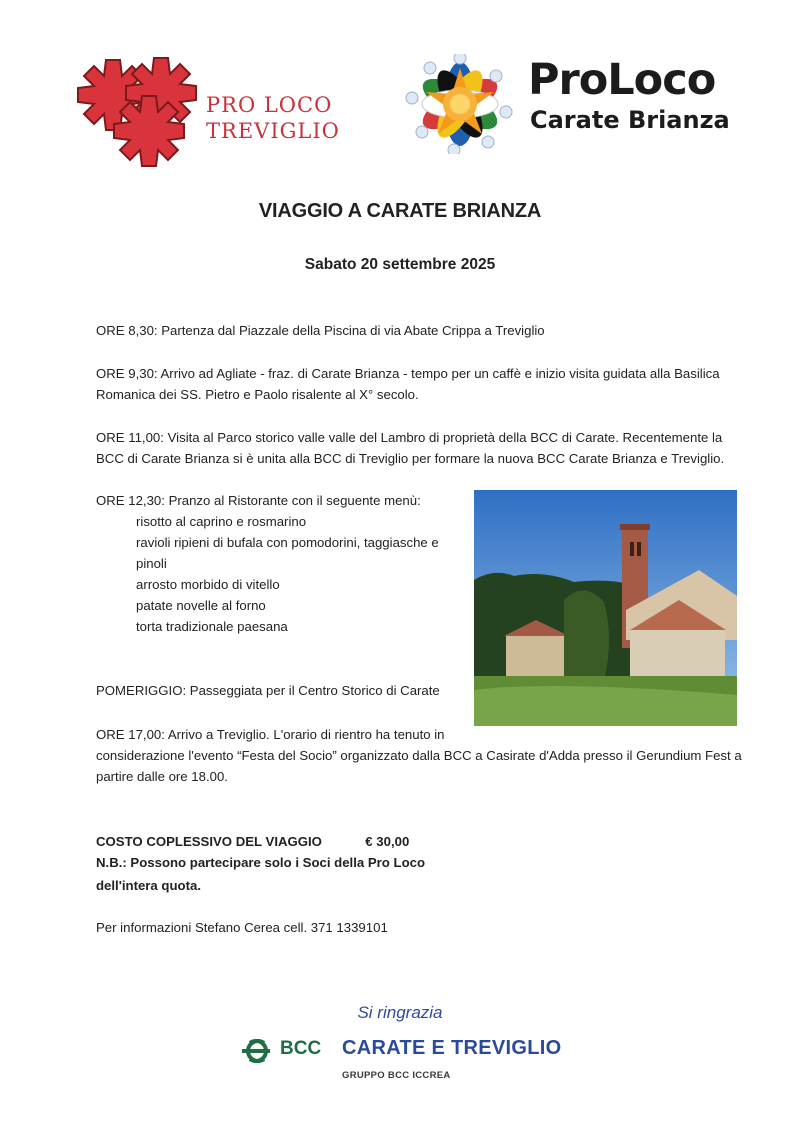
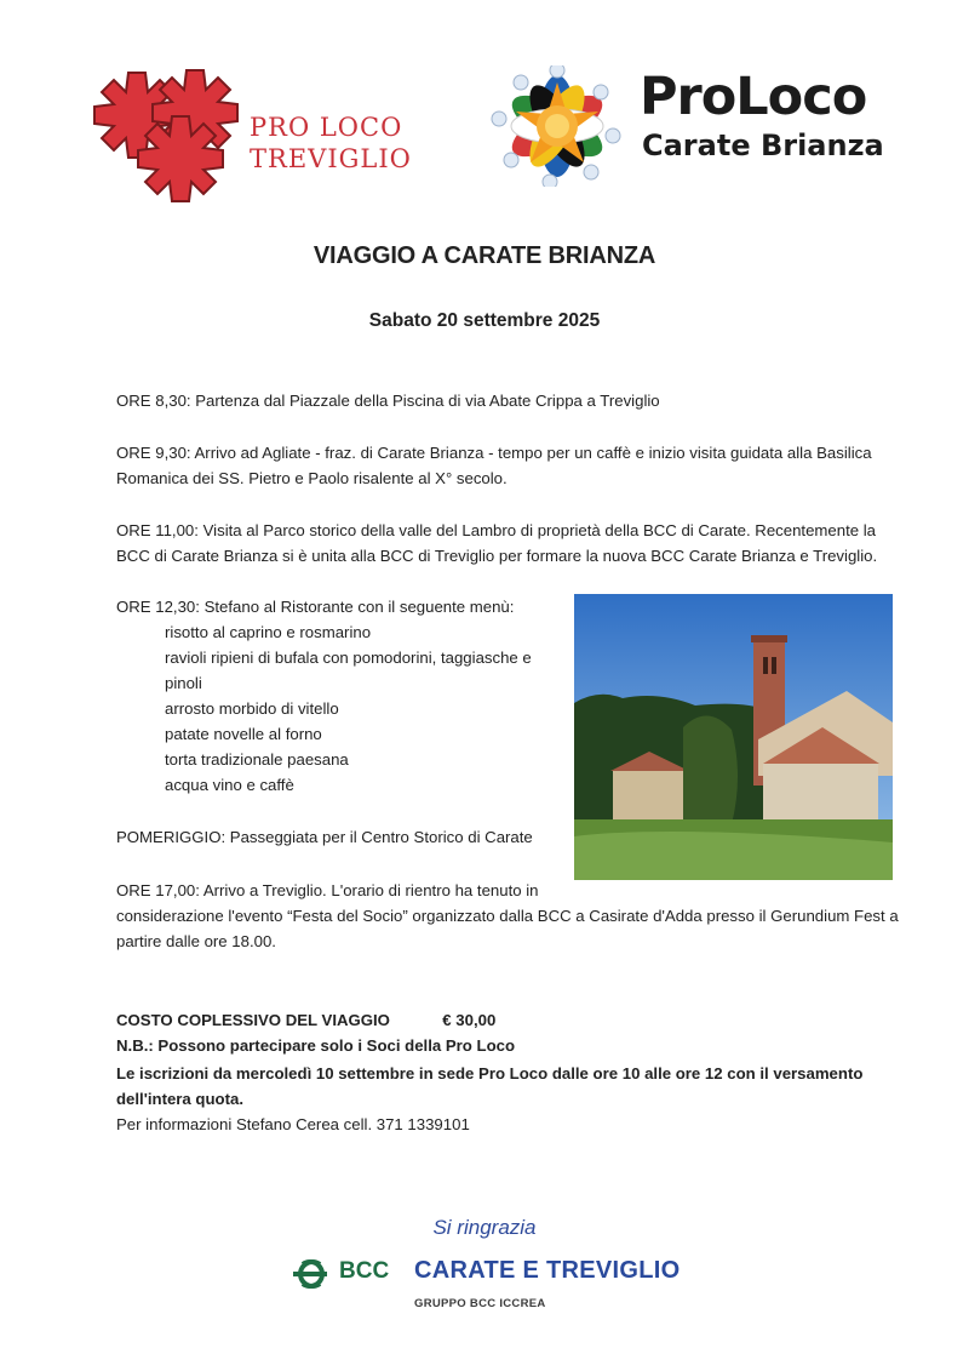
  PRO LOCO
  TREVIGLIO
  ProLoco
  Carate Brianza
  VIAGGIO A CARATE BRIANZA
  Sabato 20 settembre 2025
  ORE 8,30: Partenza dal Piazzale della Piscina di via Abate Crippa a Treviglio
  ORE 9,30: Arrivo ad Agliate - fraz. di Carate Brianza - tempo per un caffè e inizio visita guidata alla Basilica
  Romanica dei SS. Pietro e Paolo risalente al X° secolo.
- ORE 11,00: Visita al Parco storico valle valle del Lambro di proprietà della BCC di Carate. Recentemente la
+ ORE 11,00: Visita al Parco storico della valle del Lambro di proprietà della BCC di Carate. Recentemente la
  BCC di Carate Brianza si è unita alla BCC di Treviglio per formare la nuova BCC Carate Brianza e Treviglio.
- ORE 12,30: Pranzo al Ristorante con il seguente menù:
+ ORE 12,30: Stefano al Ristorante con il seguente menù:
  risotto al caprino e rosmarino
  ravioli ripieni di bufala con pomodorini, taggiasche e
  pinoli
  arrosto morbido di vitello
  patate novelle al forno
  torta tradizionale paesana
+ acqua vino e caffè
  POMERIGGIO: Passeggiata per il Centro Storico di Carate
  ORE 17,00: Arrivo a Treviglio. L'orario di rientro ha tenuto in
  considerazione l'evento “Festa del Socio” organizzato dalla BCC a Casirate d'Adda presso il Gerundium Fest a
  partire dalle ore 18.00.
  COSTO COPLESSIVO DEL VIAGGIO € 30,00
  N.B.: Possono partecipare solo i Soci della Pro Loco
+ Le iscrizioni da mercoledì 10 settembre in sede Pro Loco dalle ore 10 alle ore 12 con il versamento
  dell'intera quota.
  Per informazioni Stefano Cerea cell. 371 1339101
  Si ringrazia
  BCC
  CARATE E TREVIGLIO
  GRUPPO BCC ICCREA
